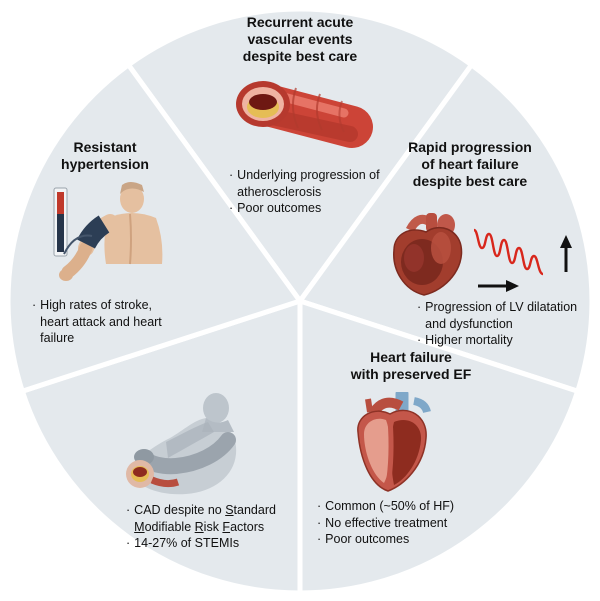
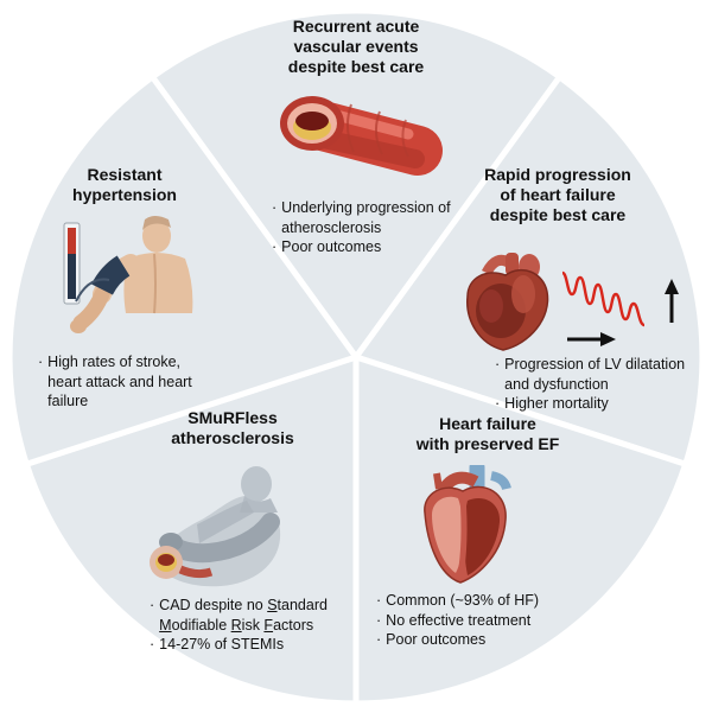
  Recurrent acute
  vascular events
  despite best care
  ·
  Underlying progression of atherosclerosis
  ·
  Poor outcomes
  Rapid progression
  of heart failure
  despite best care
  ·
  Progression of LV dilatation and dysfunction
  ·
  Higher mortality
  Heart failure
  with preserved EF
  ·
- Common (~50% of HF)
+ Common (~93% of HF)
  ·
  No effective treatment
  ·
  Poor outcomes
+ SMuRFless
+ atherosclerosis
  ·
  CAD despite no Standard Modifiable Risk Factors
  ·
  14-27% of STEMIs
  Resistant
  hypertension
  ·
  High rates of stroke, heart attack and heart failure
